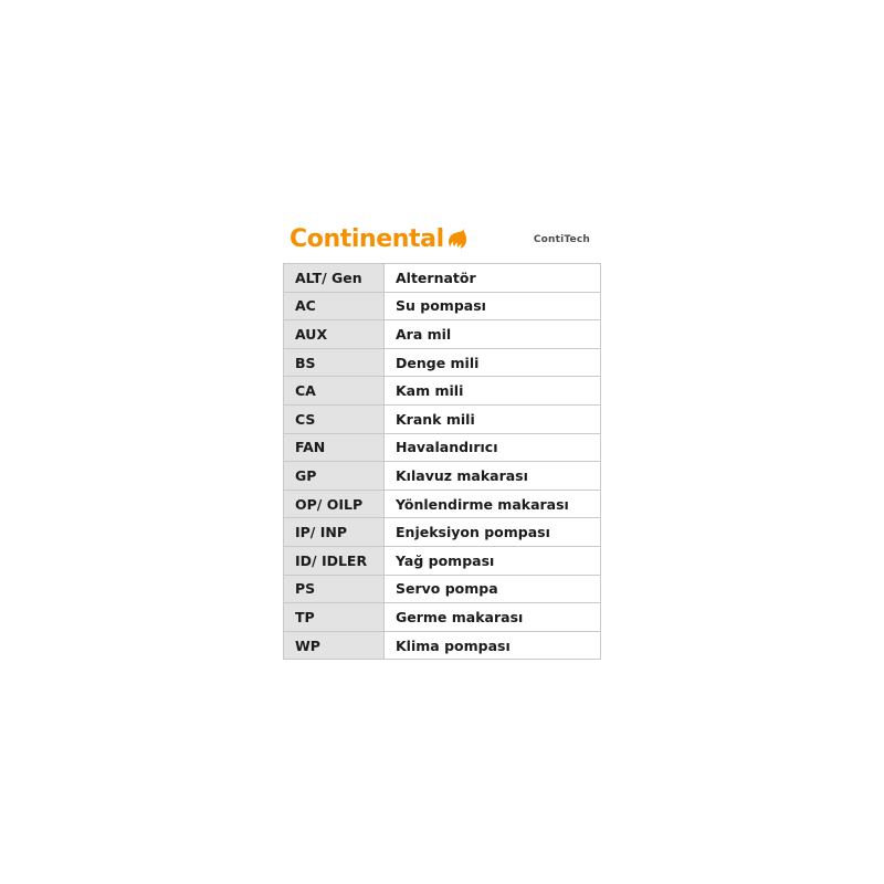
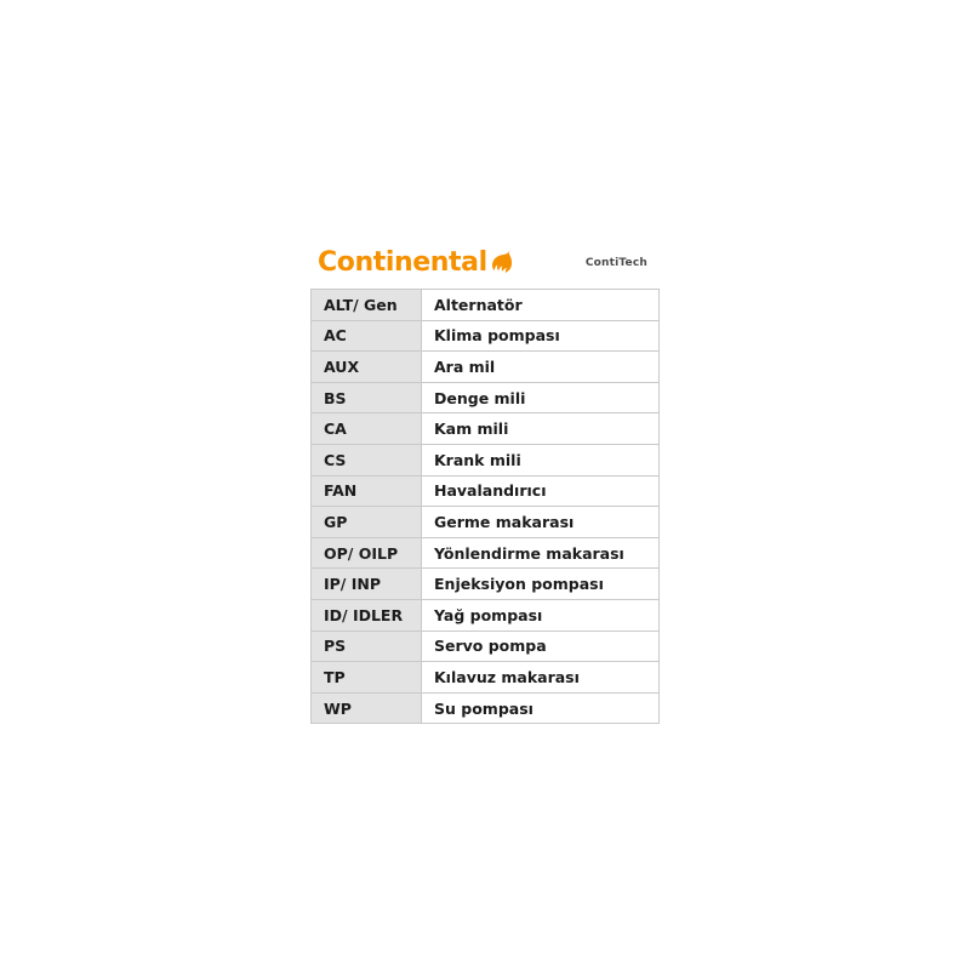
  Continental
  ContiTech
  ALT/ Gen	Alternatör
- AC	Su pompası
+ AC	Klima pompası
  AUX	Ara mil
  BS	Denge mili
  CA	Kam mili
  CS	Krank mili
  FAN	Havalandırıcı
- GP	Kılavuz makarası
+ GP	Germe makarası
  OP/ OILP	Yönlendirme makarası
  IP/ INP	Enjeksiyon pompası
  ID/ IDLER	Yağ pompası
  PS	Servo pompa
- TP	Germe makarası
+ TP	Kılavuz makarası
- WP	Klima pompası
+ WP	Su pompası
